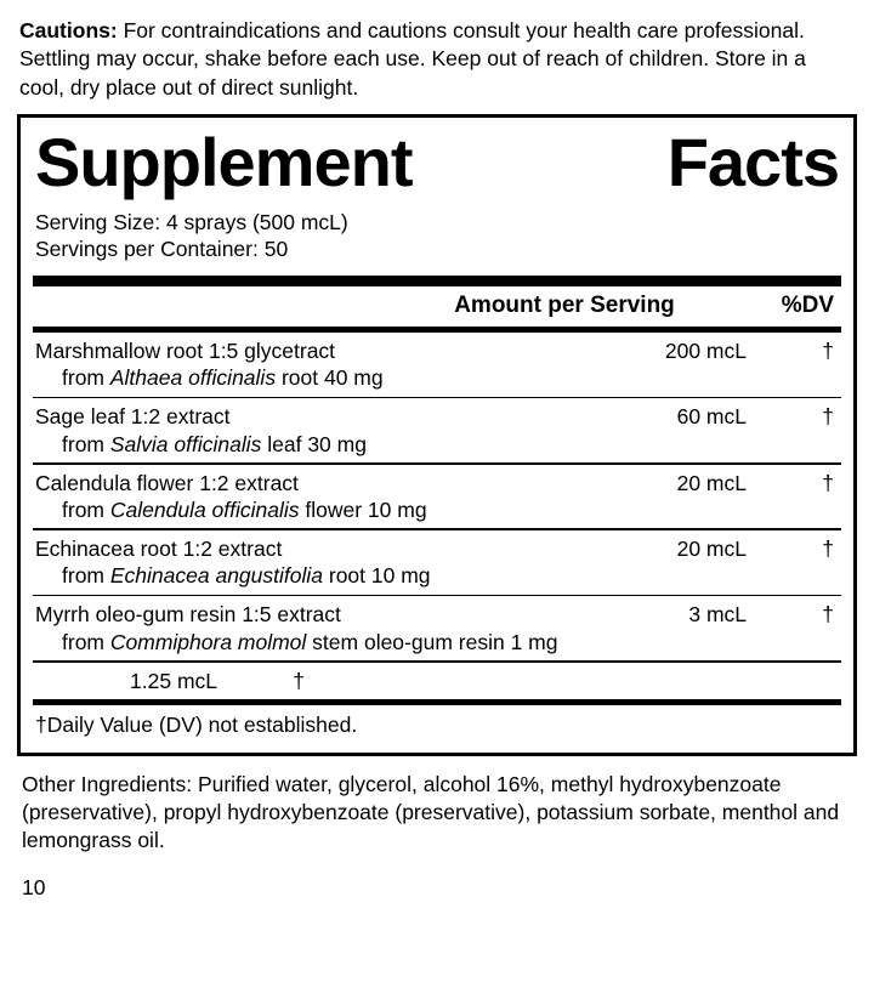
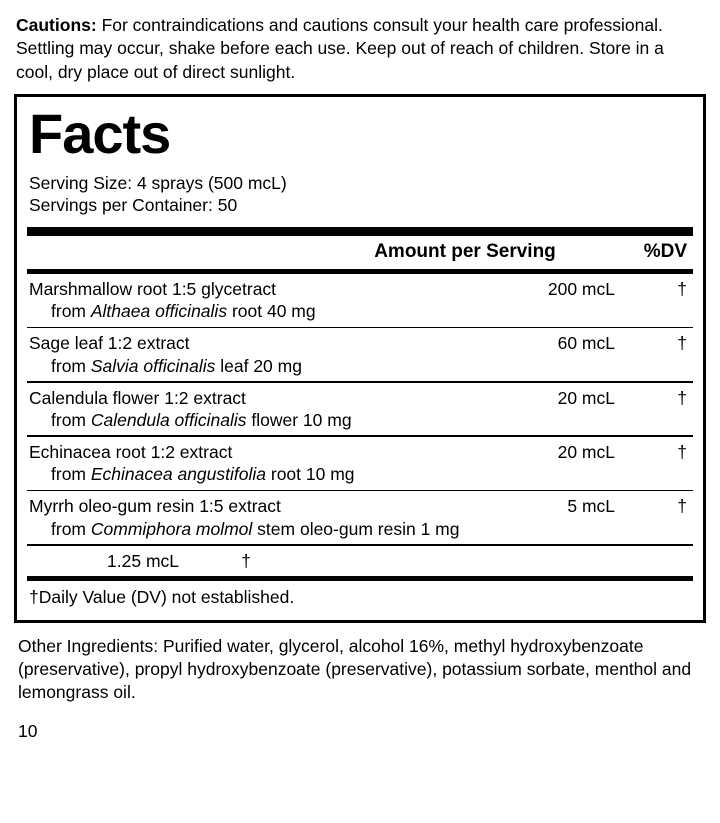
  Cautions: For contraindications and cautions consult your health care professional. Settling may occur, shake before each use. Keep out of reach of children. Store in a cool, dry place out of direct sunlight.
- Supplement
  Facts
  Serving Size: 4 sprays (500 mcL)
  Servings per Container: 50
  Amount per Serving
  %DV
  Marshmallow root 1:5 glycetract
  200 mcL
  †
  from Althaea officinalis root 40 mg
  Sage leaf 1:2 extract
  60 mcL
  †
- from Salvia officinalis leaf 30 mg
+ from Salvia officinalis leaf 20 mg
  Calendula flower 1:2 extract
  20 mcL
  †
  from Calendula officinalis flower 10 mg
  Echinacea root 1:2 extract
  20 mcL
  †
  from Echinacea angustifolia root 10 mg
  Myrrh oleo-gum resin 1:5 extract
- 3 mcL
+ 5 mcL
  †
  from Commiphora molmol stem oleo-gum resin 1 mg
  1.25 mcL
  †
  †Daily Value (DV) not established.
  Other Ingredients: Purified water, glycerol, alcohol 16%, methyl hydroxybenzoate (preservative), propyl hydroxybenzoate (preservative), potassium sorbate, menthol and lemongrass oil.
  10
